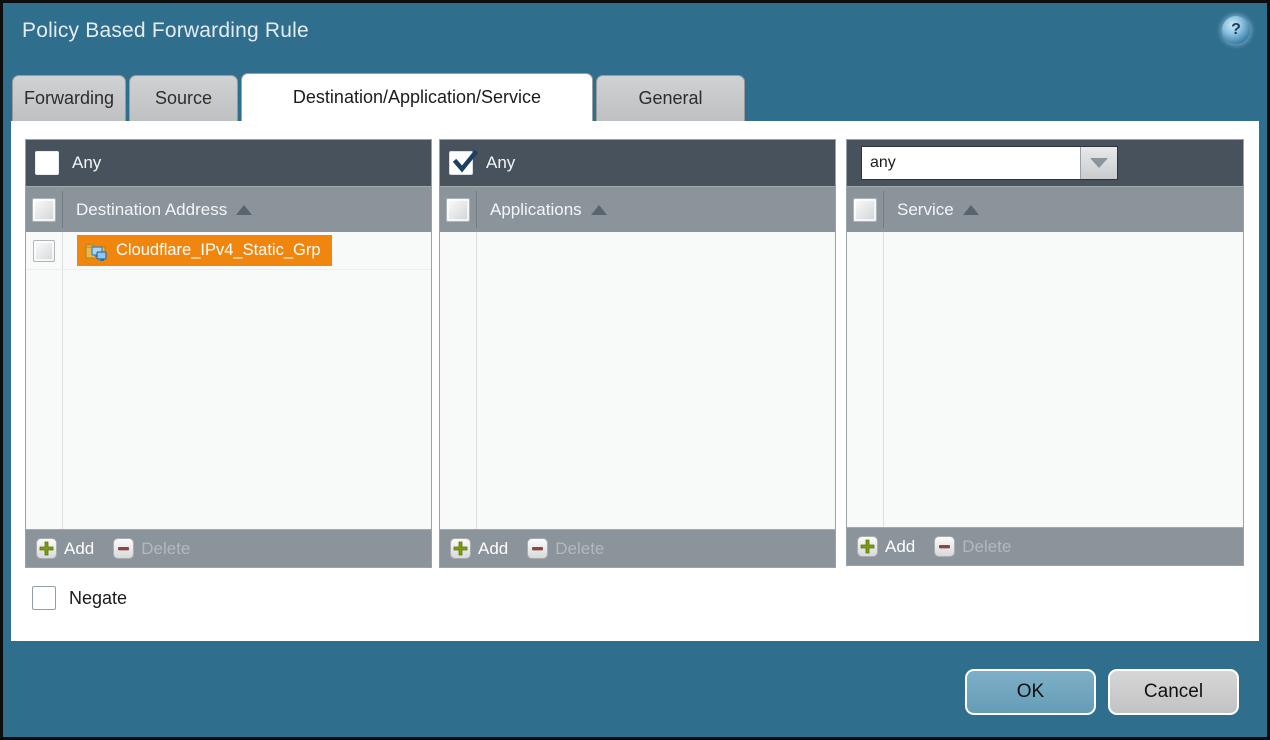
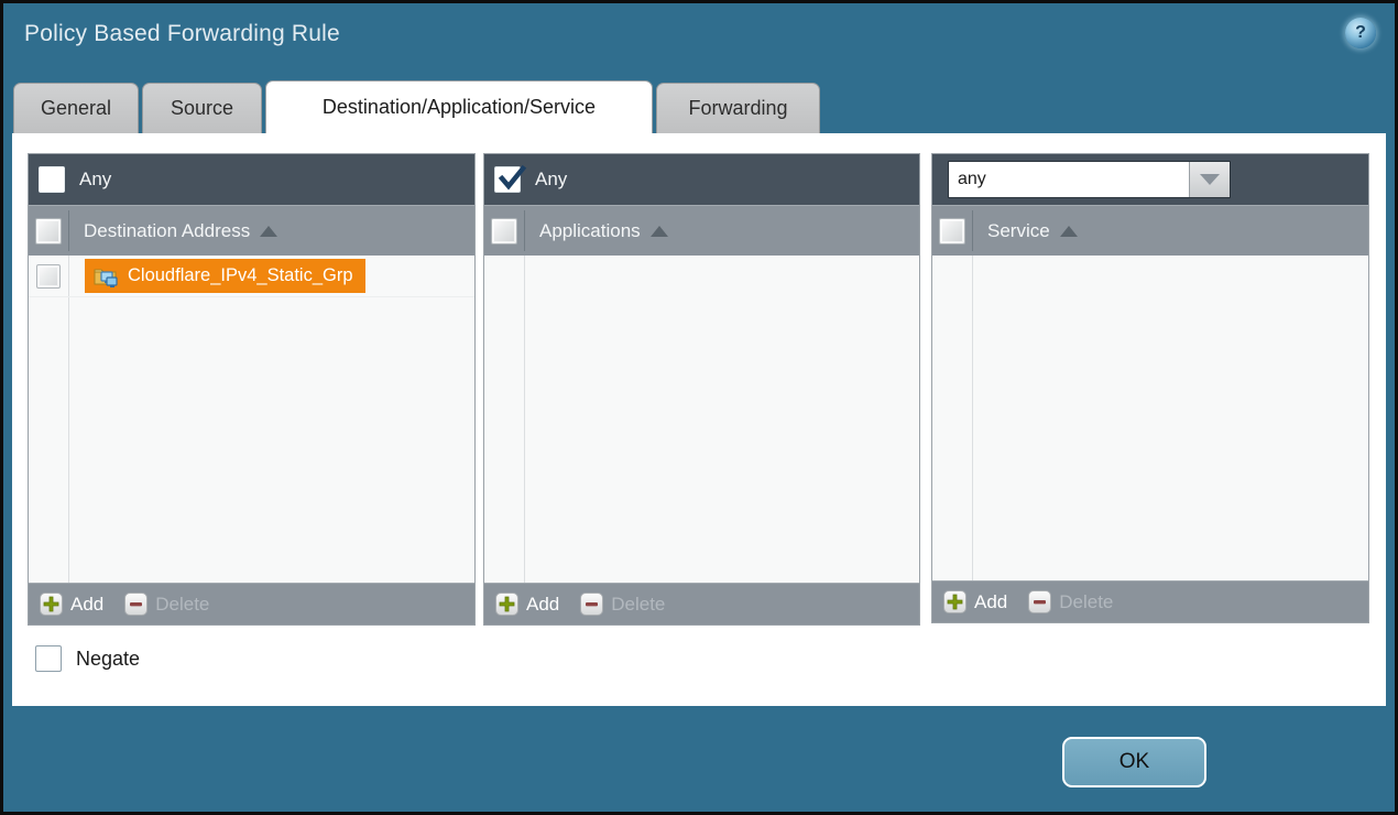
  Policy Based Forwarding Rule
  ?
- Forwarding
+ General
  Source
  Destination/Application/Service
- General
+ Forwarding
  Any
  Destination Address
  Cloudflare_IPv4_Static_Grp
  Add
  Delete
  Any
  Applications
  Add
  Delete
  any
  Service
  Add
  Delete
  Negate
  OK
- Cancel
